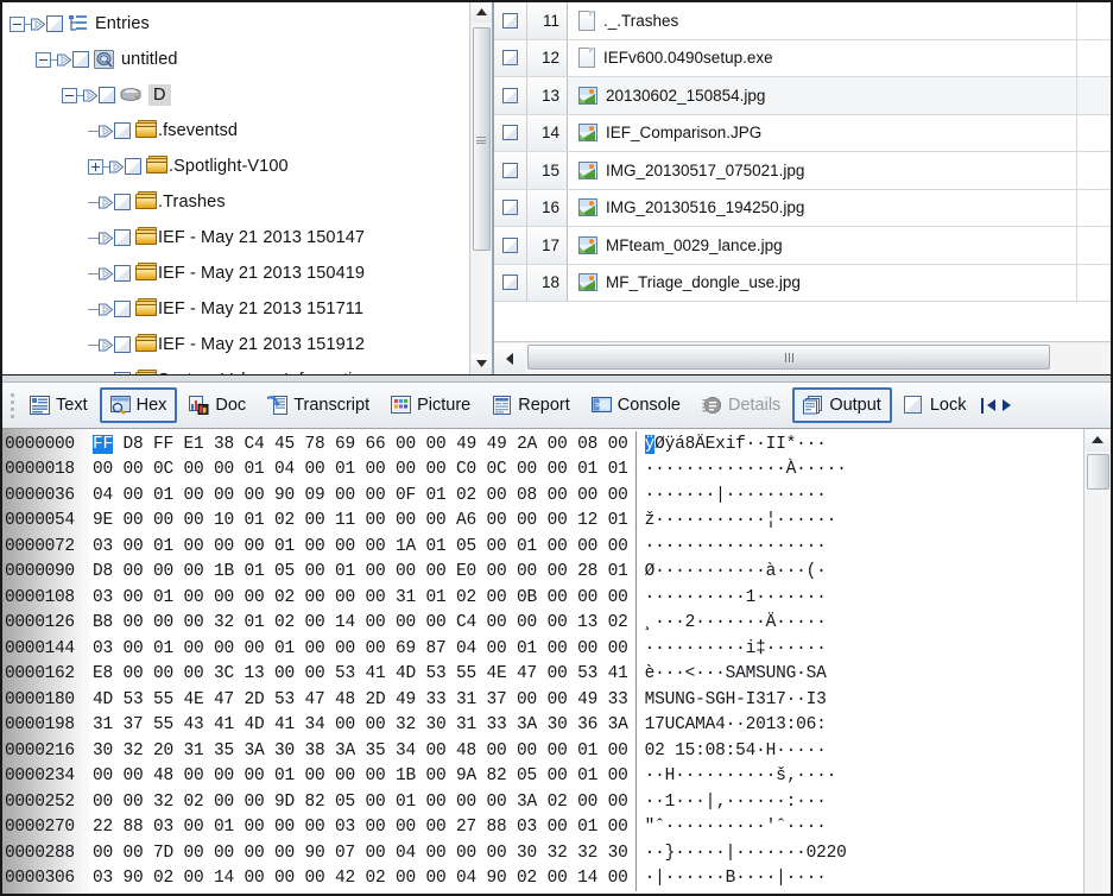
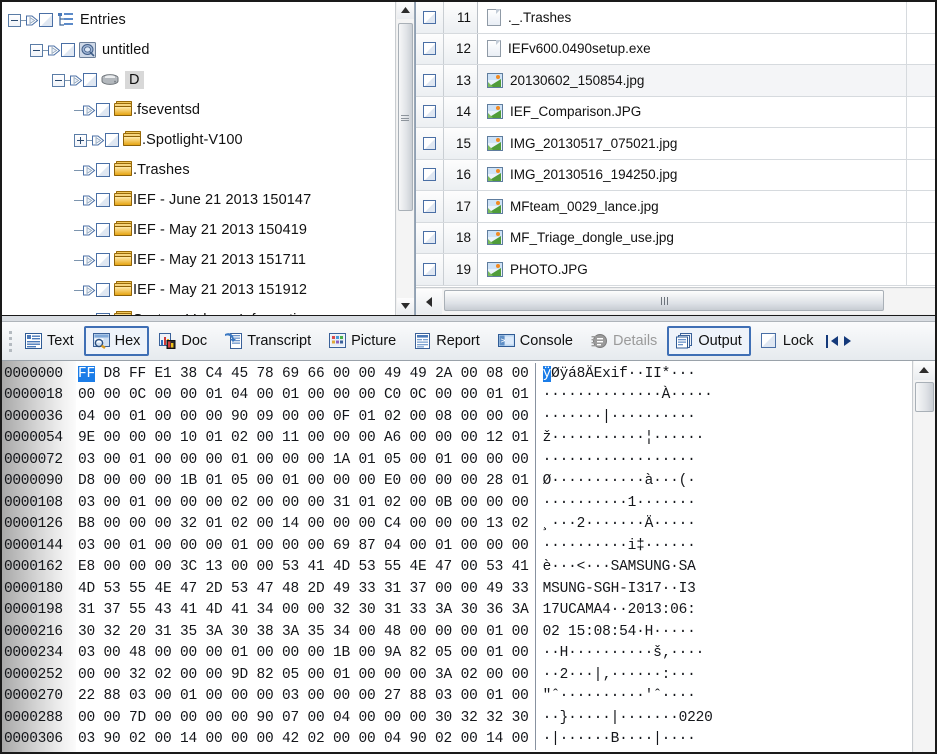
  Entries
  untitled
  D
  .fseventsd
  .Spotlight-V100
  .Trashes
- IEF - May 21 2013 150147
+ IEF - June 21 2013 150147
  IEF - May 21 2013 150419
  IEF - May 21 2013 151711
  IEF - May 21 2013 151912
  11
  ._.Trashes
  12
  IEFv600.0490setup.exe
  13
  20130602_150854.jpg
  14
  IEF_Comparison.JPG
  15
  IMG_20130517_075021.jpg
  16
  IMG_20130516_194250.jpg
  17
  MFteam_0029_lance.jpg
  18
  MF_Triage_dongle_use.jpg
+ 19
+ PHOTO.JPG
  Text
  Hex
  Doc
  Transcript
  Picture
  Report
  >
  Console
  Details
  Output
  Lock
  0000000
  FF D8 FF E1 38 C4 45 78 69 66 00 00 49 49 2A 00 08 00
  ÿØÿá8ÄExif··II*···
  0000018
  00 00 0C 00 00 01 04 00 01 00 00 00 C0 0C 00 00 01 01
  ··············À·····
  0000036
  04 00 01 00 00 00 90 09 00 00 0F 01 02 00 08 00 00 00
  ·······|··········
  0000054
  9E 00 00 00 10 01 02 00 11 00 00 00 A6 00 00 00 12 01
  ž···········¦······
  0000072
  03 00 01 00 00 00 01 00 00 00 1A 01 05 00 01 00 00 00
  ··················
  0000090
  D8 00 00 00 1B 01 05 00 01 00 00 00 E0 00 00 00 28 01
  Ø···········à···(·
  0000108
  03 00 01 00 00 00 02 00 00 00 31 01 02 00 0B 00 00 00
  ··········1·······
  0000126
  B8 00 00 00 32 01 02 00 14 00 00 00 C4 00 00 00 13 02
  ¸···2·······Ä·····
  0000144
  03 00 01 00 00 00 01 00 00 00 69 87 04 00 01 00 00 00
  ··········i‡······
  0000162
  E8 00 00 00 3C 13 00 00 53 41 4D 53 55 4E 47 00 53 41
  è···<···SAMSUNG·SA
  0000180
  4D 53 55 4E 47 2D 53 47 48 2D 49 33 31 37 00 00 49 33
  MSUNG-SGH-I317··I3
  0000198
  31 37 55 43 41 4D 41 34 00 00 32 30 31 33 3A 30 36 3A
  17UCAMA4··2013:06:
  0000216
  30 32 20 31 35 3A 30 38 3A 35 34 00 48 00 00 00 01 00
  02 15:08:54·H·····
  0000234
- 00 00 48 00 00 00 01 00 00 00 1B 00 9A 82 05 00 01 00
+ 03 00 48 00 00 00 01 00 00 00 1B 00 9A 82 05 00 01 00
  ··H··········š‚····
  0000252
  00 00 32 02 00 00 9D 82 05 00 01 00 00 00 3A 02 00 00
- ··1···|‚······:···
+ ··2···|‚······:···
  0000270
  22 88 03 00 01 00 00 00 03 00 00 00 27 88 03 00 01 00
  "ˆ··········'ˆ····
  0000288
  00 00 7D 00 00 00 00 90 07 00 04 00 00 00 30 32 32 30
  ··}·····|·······0220
  0000306
  03 90 02 00 14 00 00 00 42 02 00 00 04 90 02 00 14 00
  ·|······B····|····
